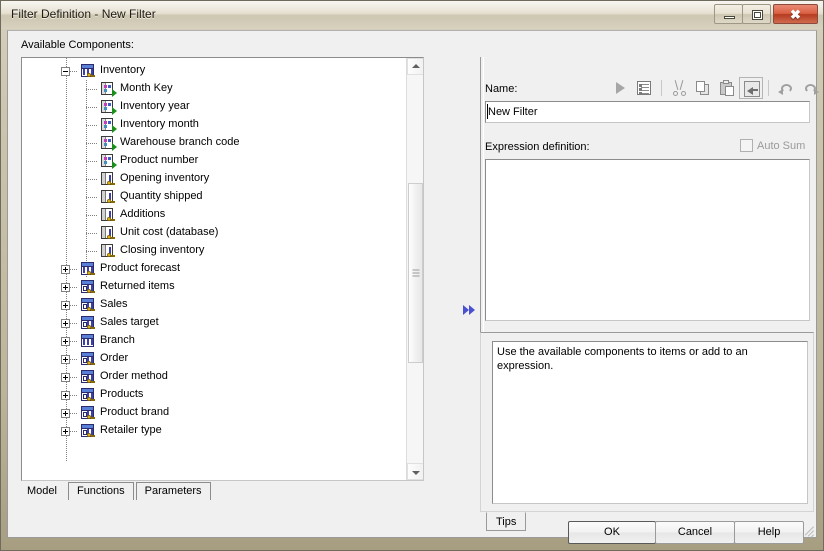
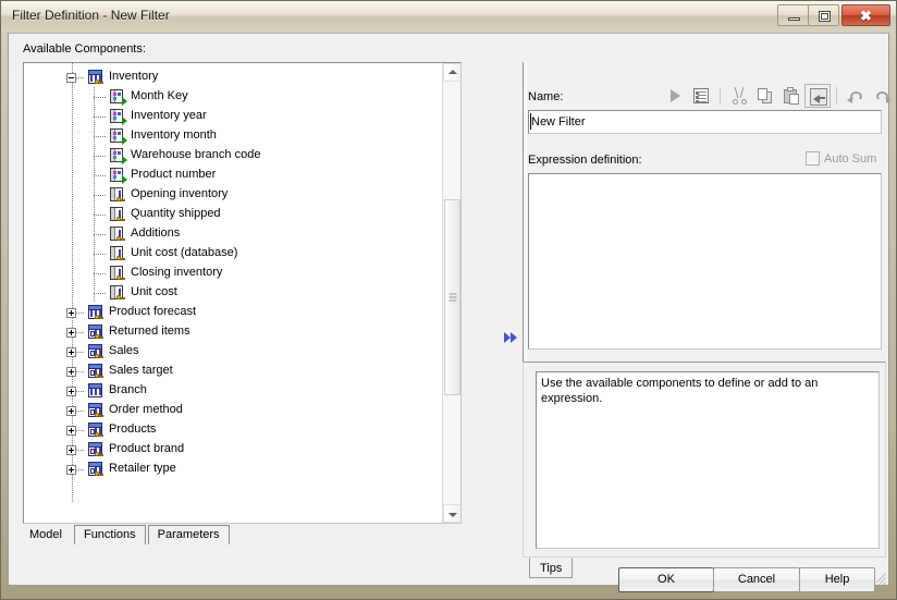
  Filter Definition - New Filter
  ✖
  Available Components:
  Inventory
  Month Key
  Inventory year
  Inventory month
  Warehouse branch code
  Product number
  Opening inventory
  Quantity shipped
  Additions
  Unit cost (database)
  Closing inventory
+ Unit cost
  Product forecast
  Returned items
  Sales
  Sales target
  Branch
- Order
  Order method
  Products
  Product brand
  Retailer type
  Model
  Functions
  Parameters
  Name:
  New Filter
  Expression definition:
  Auto Sum
- Use the available components to items or add to an expression.
+ Use the available components to define or add to an expression.
  Tips
  OK
  Cancel
  Help
